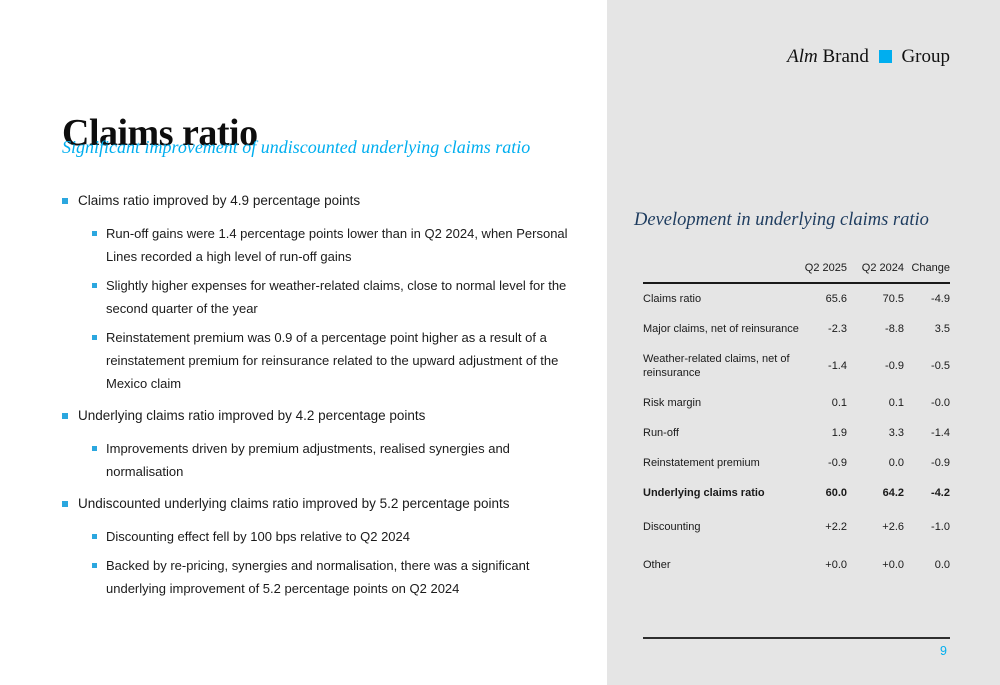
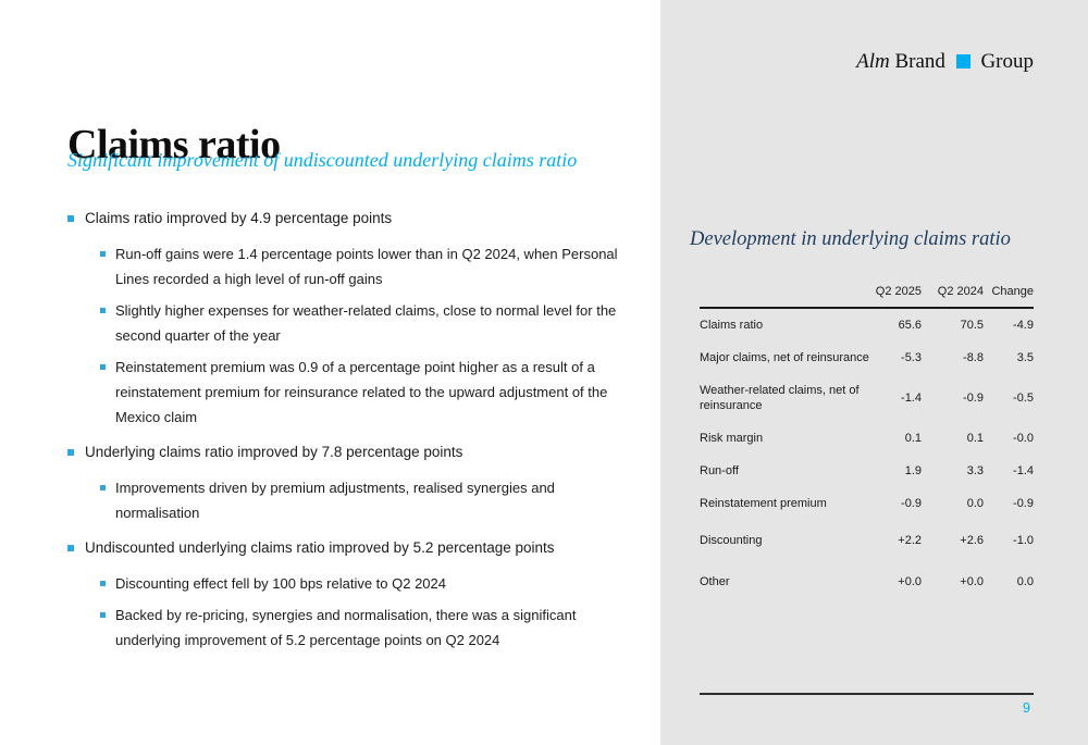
  Claims ratio
  Significant improvement of undiscounted underlying claims ratio
  Claims ratio improved by 4.9 percentage points
  Run-off gains were 1.4 percentage points lower than in Q2 2024, when Personal Lines recorded a high level of run-off gains
  Slightly higher expenses for weather-related claims, close to normal level for the second quarter of the year
  Reinstatement premium was 0.9 of a percentage point higher as a result of a reinstatement premium for reinsurance related to the upward adjustment of the Mexico claim
- Underlying claims ratio improved by 4.2 percentage points
+ Underlying claims ratio improved by 7.8 percentage points
  Improvements driven by premium adjustments, realised synergies and normalisation
  Undiscounted underlying claims ratio improved by 5.2 percentage points
  Discounting effect fell by 100 bps relative to Q2 2024
  Backed by re-pricing, synergies and normalisation, there was a significant underlying improvement of 5.2 percentage points on Q2 2024
  Alm Brand Group
  Development in underlying claims ratio
  Q2 2025
  Q2 2024
  Change
  Claims ratio
  65.6
  70.5
  -4.9
  Major claims, net of reinsurance
- -2.3
+ -5.3
  -8.8
  3.5
  Weather-related claims, net of reinsurance
  -1.4
  -0.9
  -0.5
  Risk margin
  0.1
  0.1
  -0.0
  Run-off
  1.9
  3.3
  -1.4
  Reinstatement premium
  -0.9
  0.0
  -0.9
- Underlying claims ratio
- 60.0
- 64.2
- -4.2
  Discounting
  +2.2
  +2.6
  -1.0
  Other
  +0.0
  +0.0
  0.0
  9
